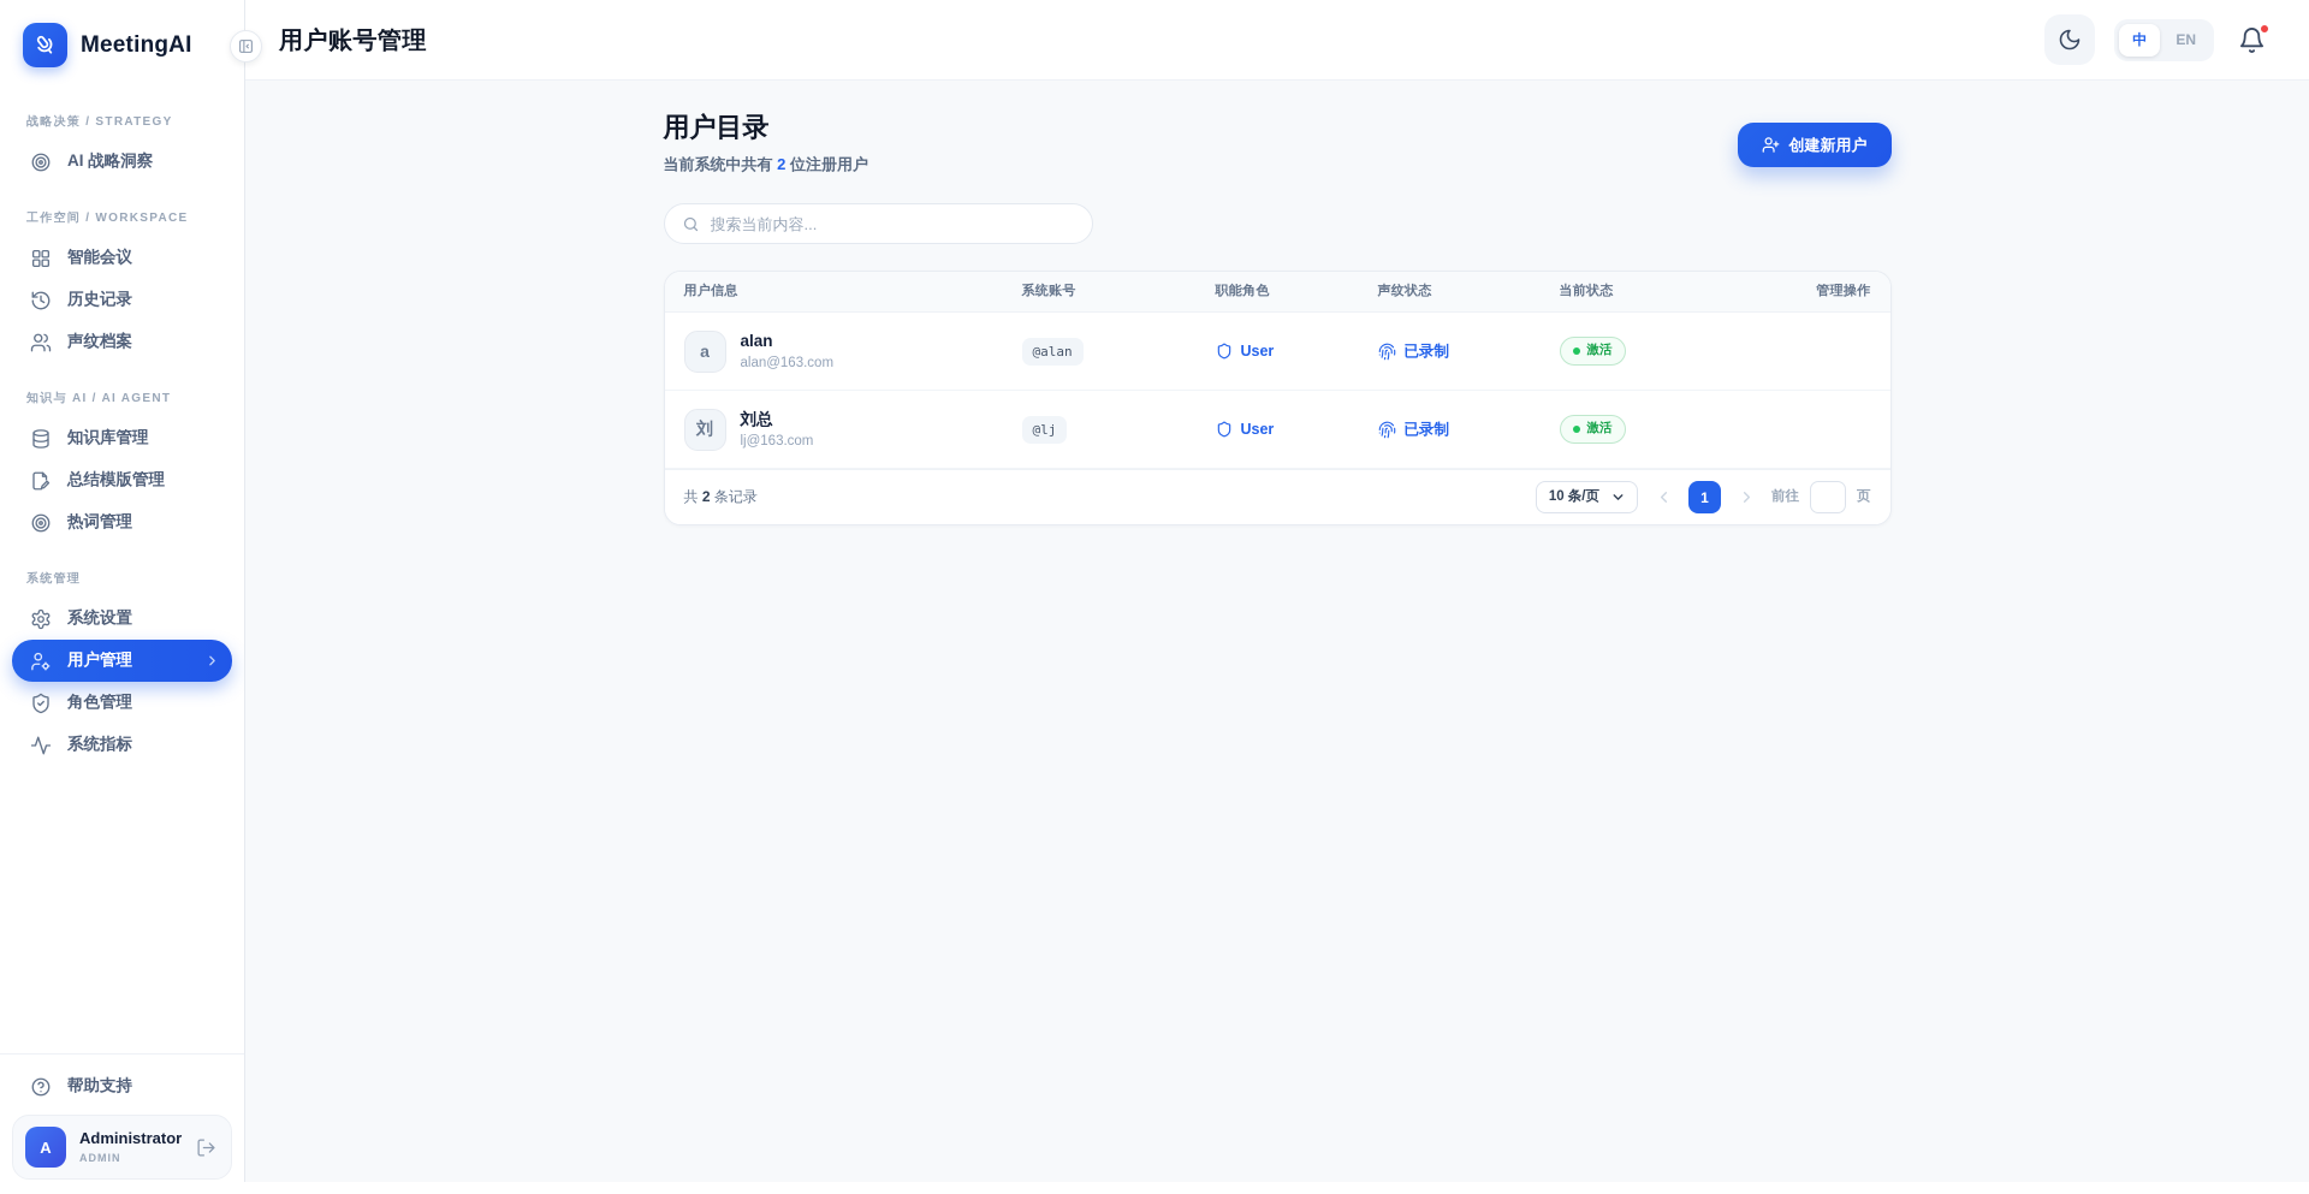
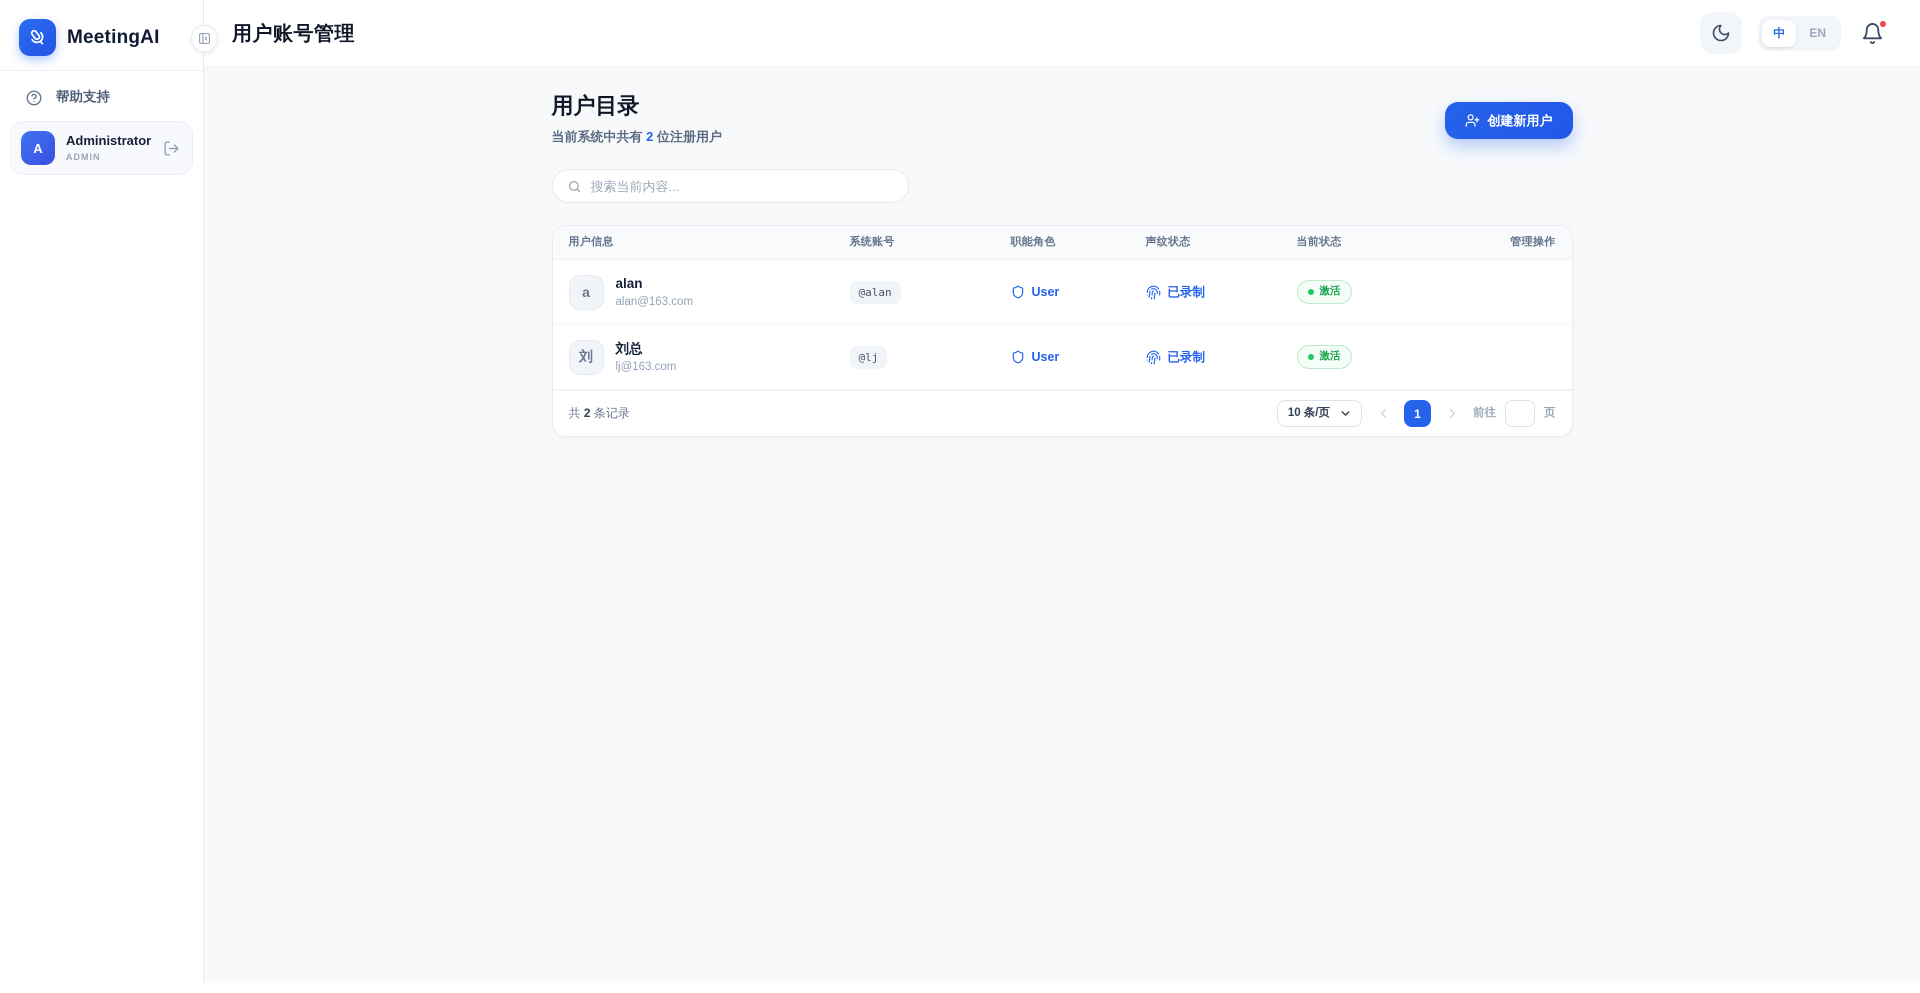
  MeetingAI
- 战略决策 / STRATEGY
- AI 战略洞察
- 工作空间 / WORKSPACE
- 智能会议
- 历史记录
- 声纹档案
- 知识与 AI / AI AGENT
- 知识库管理
- 总结模版管理
- 热词管理
- 系统管理
- 系统设置
- 用户管理
- 角色管理
- 系统指标
  帮助支持
  A
  Administrator
  ADMIN
  用户账号管理
  中
  EN
  用户目录
  当前系统中共有 2 位注册用户
  创建新用户
  搜索当前内容...
  用户信息
  系统账号
  职能角色
  声纹状态
  当前状态
  管理操作
  a
  alan
  alan@163.com
  @alan
  User
  已录制
  激活
  刘
  刘总
  lj@163.com
  @lj
  User
  已录制
  激活
  共 2 条记录
  10 条/页
  1
  前往
  页
